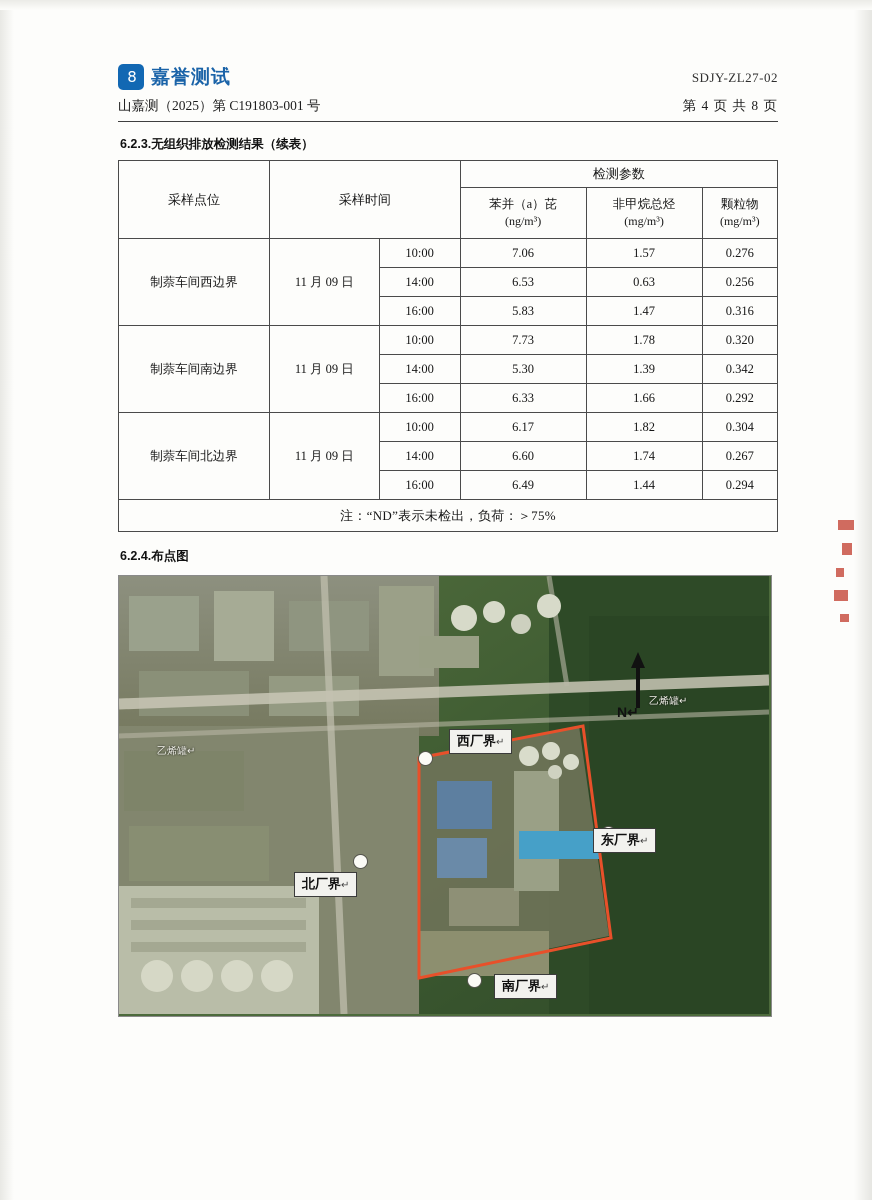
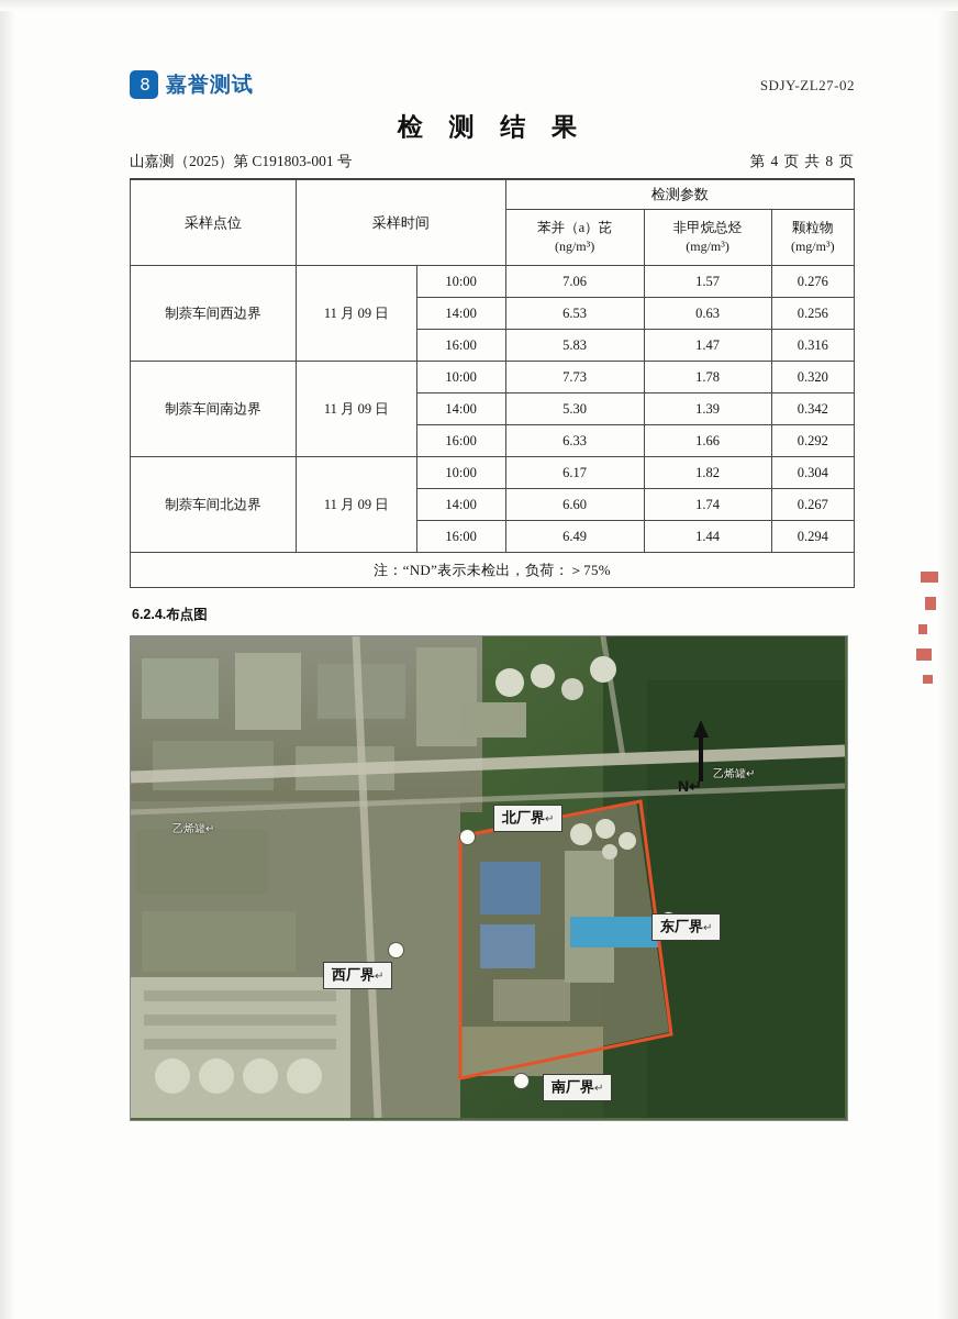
  8
  嘉誉测试
  SDJY-ZL27-02
+ 检 测 结 果
  山嘉测（2025）第 C191803-001 号
  第 4 页 共 8 页
- 6.2.3.无组织排放检测结果（续表）
  采样点位	采样时间	检测参数
  苯并（a）芘 (ng/m³)	非甲烷总烃 (mg/m³)	颗粒物 (mg/m³)
  制萘车间西边界	11 月 09 日	10:00	7.06	1.57	0.276
  14:00	6.53	0.63	0.256
  16:00	5.83	1.47	0.316
  制萘车间南边界	11 月 09 日	10:00	7.73	1.78	0.320
  14:00	5.30	1.39	0.342
  16:00	6.33	1.66	0.292
  制萘车间北边界	11 月 09 日	10:00	6.17	1.82	0.304
  14:00	6.60	1.74	0.267
  16:00	6.49	1.44	0.294
  注：“ND”表示未检出，负荷：＞75%
  6.2.4.布点图
- 西厂界↵
+ 北厂界↵
  东厂界↵
- 北厂界↵
+ 西厂界↵
  南厂界↵
  N↵
  乙烯罐↵
  乙烯罐↵
